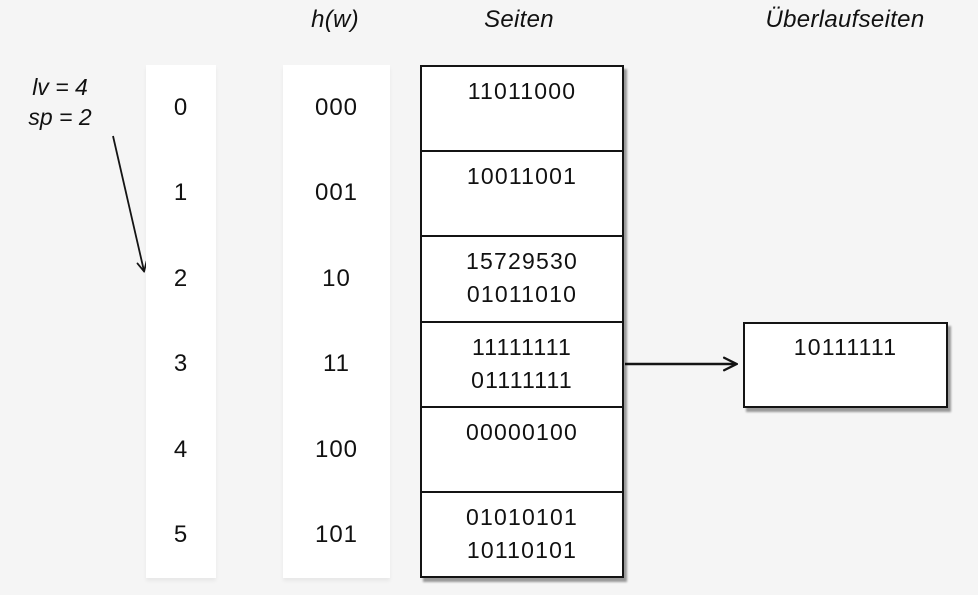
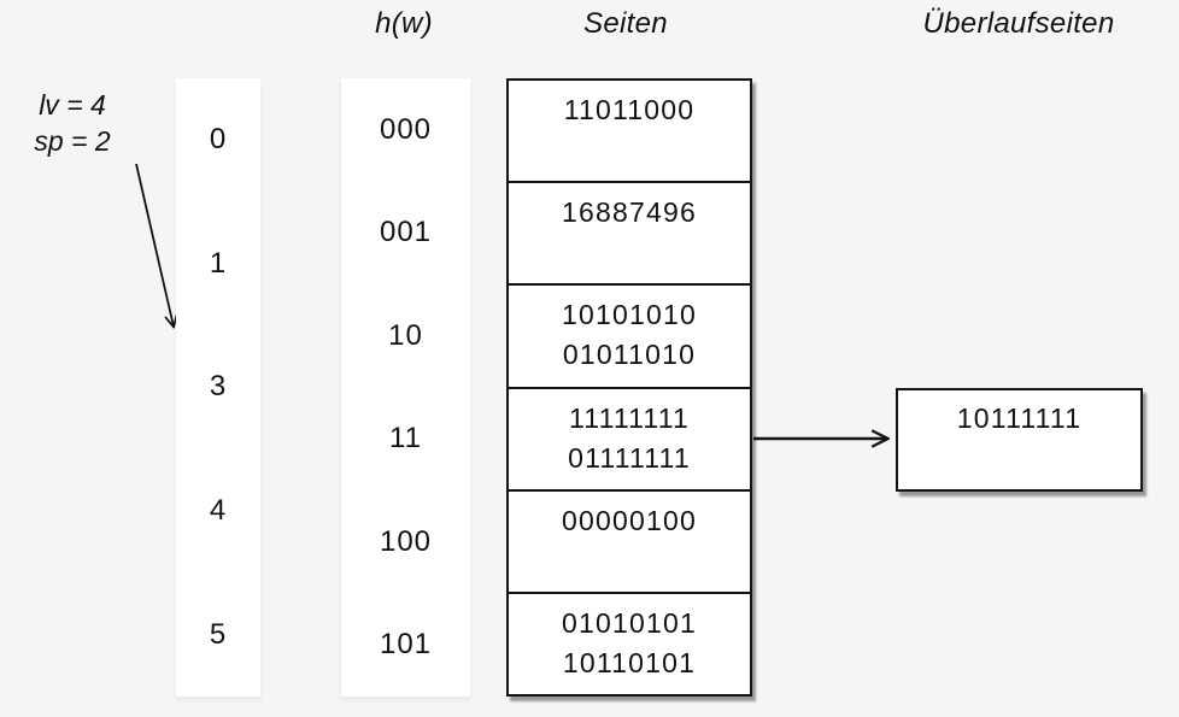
  h(w)
  Seiten
  Überlaufseiten
  lv = 4
  sp = 2
  0
  1
- 2
  3
  4
  5
  000
  001
  10
  11
  100
  101
  11011000
- 10011001
+ 16887496
- 15729530
+ 10101010
  01011010
  11111111
  01111111
  00000100
  01010101
  10110101
  10111111
